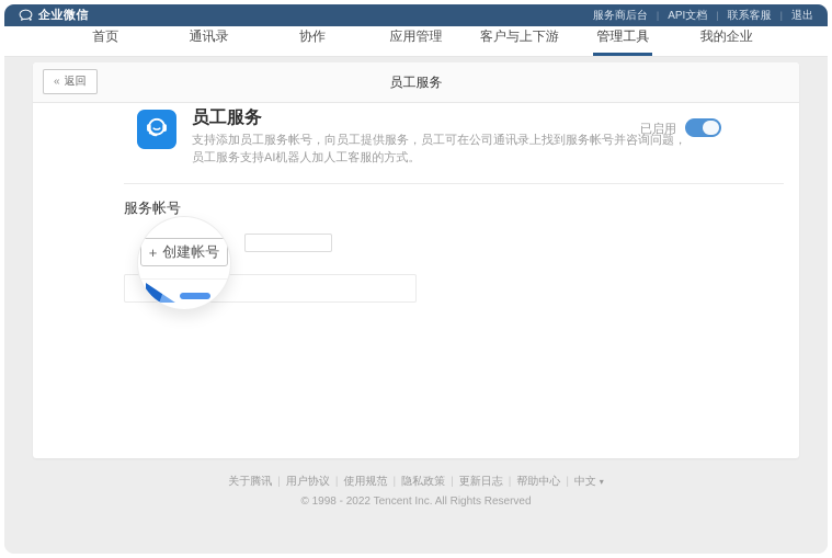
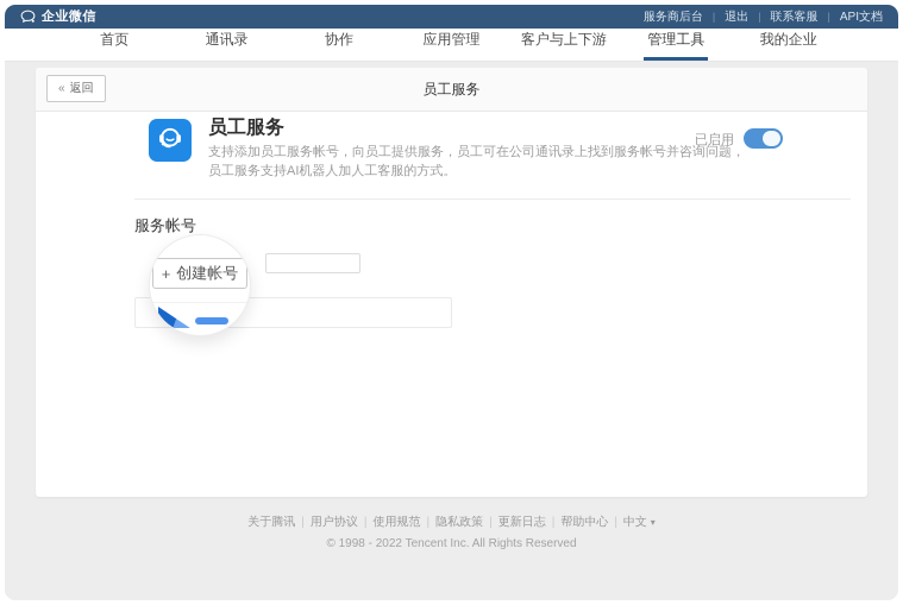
  企业微信
  服务商后台
  |
- API文档
+ 退出
  |
  联系客服
  |
- 退出
+ API文档
  首页
  通讯录
  协作
  应用管理
  客户与上下游
  管理工具
  我的企业
  «
  返回
  员工服务
  员工服务
  支持添加员工服务帐号，向员工提供服务，员工可在公司通讯录上找到服务帐号并咨询问题，员工服务支持AI机器人加人工客服的方式。
  已启用
  服务帐号
  +
  创建帐号
  关于腾讯 | 用户协议 使用规范 隐私政策 | 更新日志 帮助中心 | 中文 ▾
  © 1998 - 2022 Tencent Inc. All Rights Reserved
